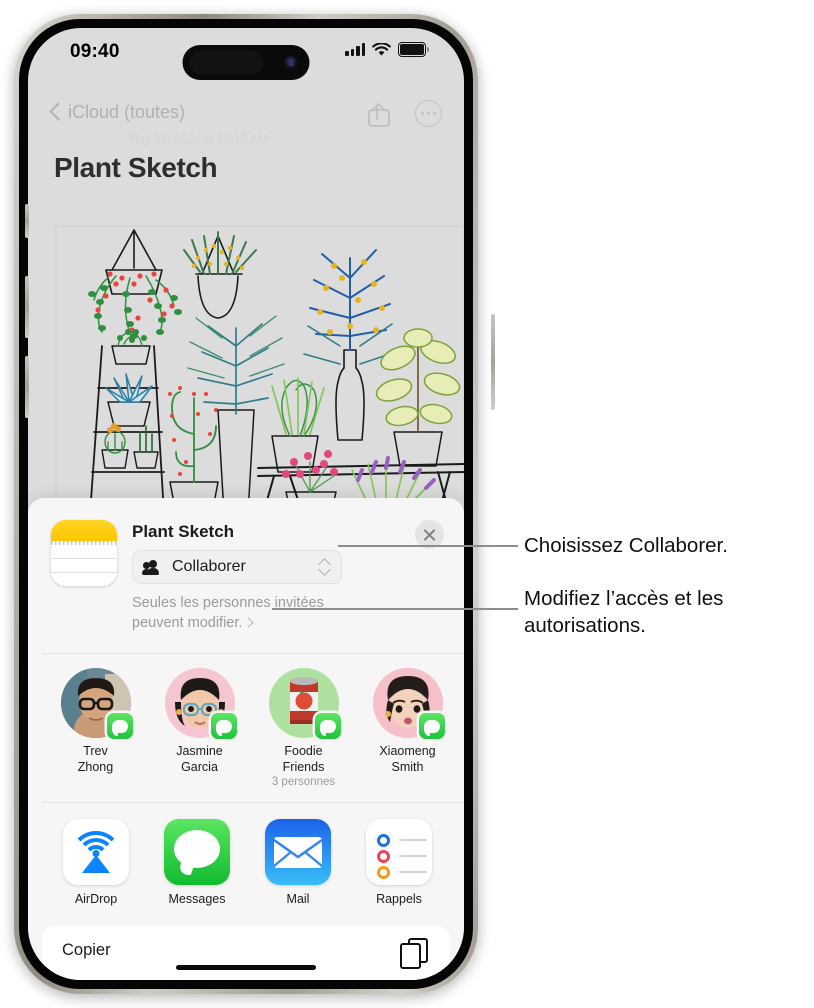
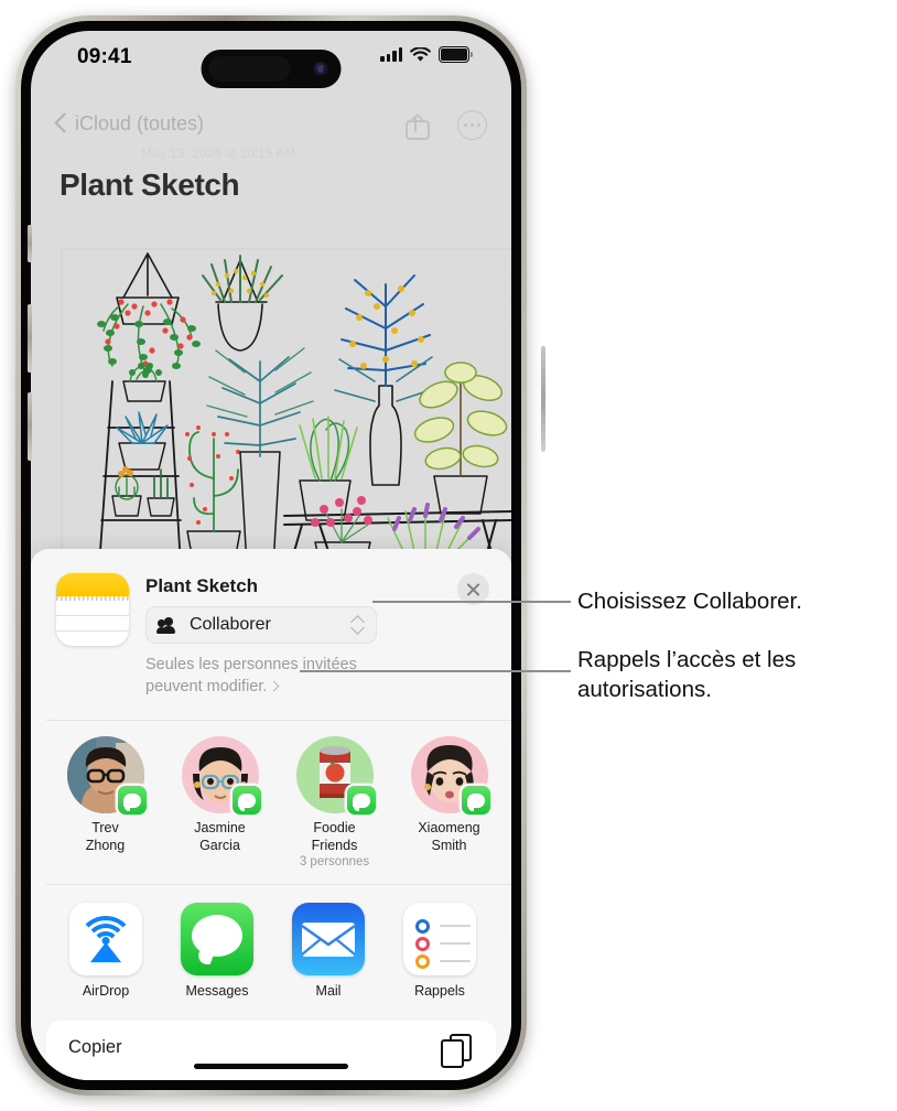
- 09:40
+ 09:41
  iCloud (toutes)
  Plant Sketch
  Plant Sketch
  Collaborer
  Seules les personnes invitées peuvent modifier.
  Trev
  Zhong
  Jasmine
  Garcia
  Foodie Friends
  3 personnes
  Xiaomeng
  Smith
  AirDrop
  Messages
  Mail
  Rappels
  Copier
  Choisissez Collaborer.
- Modifiez l’accès et les autorisations.
+ Rappels l’accès et les autorisations.
